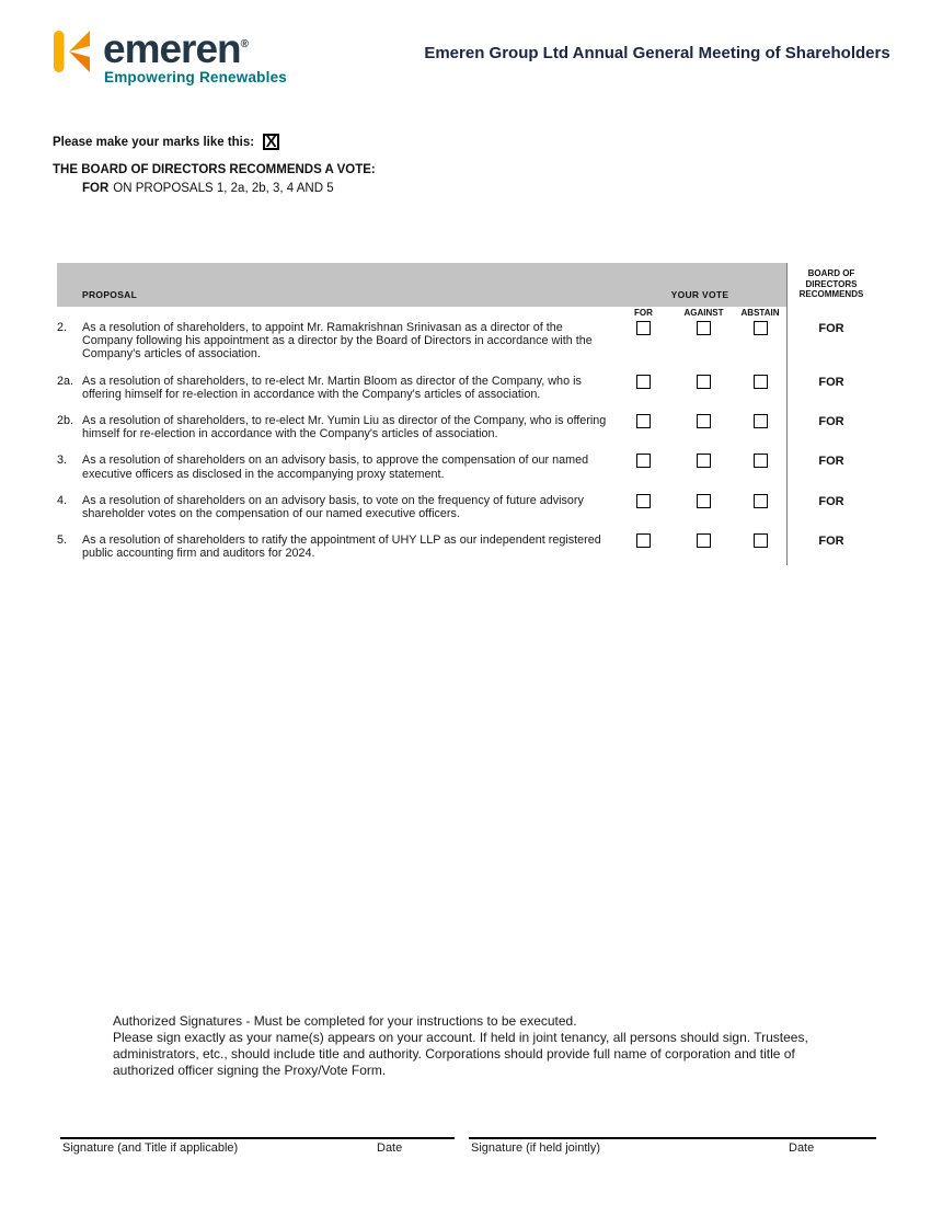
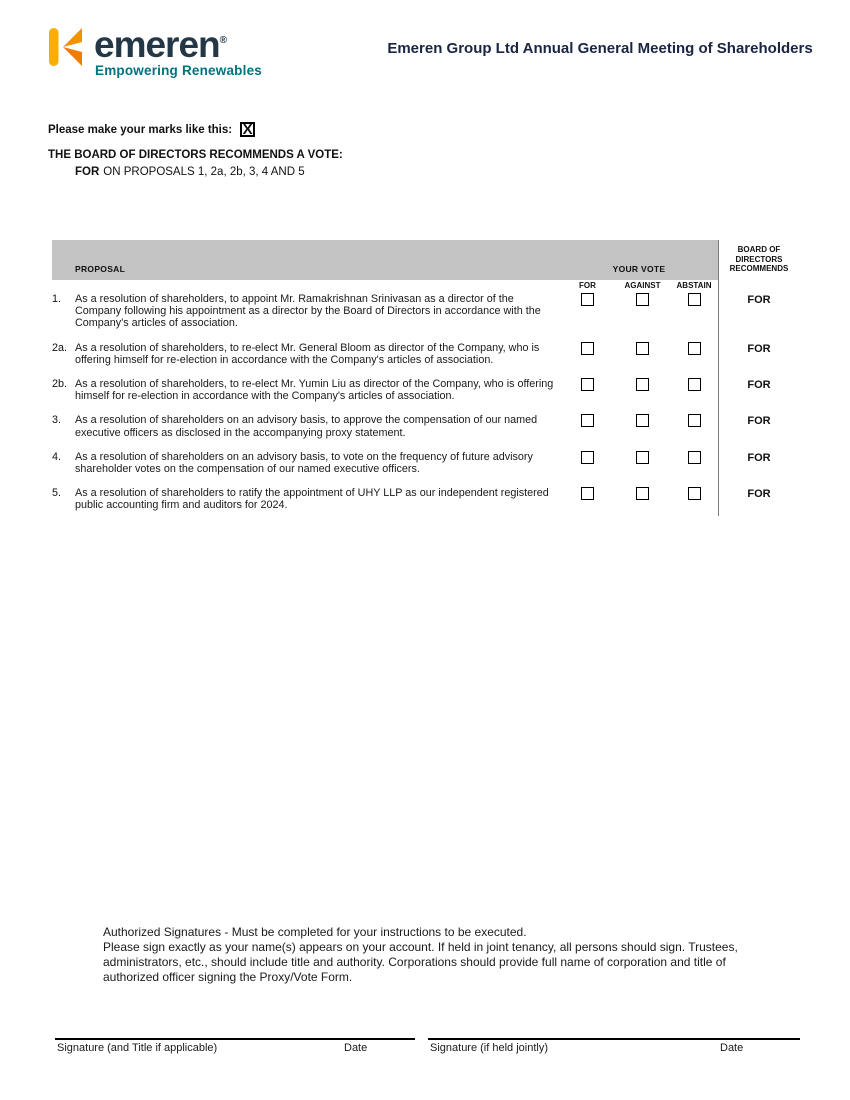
  emeren®
  Empowering Renewables
  Emeren Group Ltd Annual General Meeting of Shareholders
  Please make your marks like this:
  X
  THE BOARD OF DIRECTORS RECOMMENDS A VOTE:
  FOR ON PROPOSALS 1, 2a, 2b, 3, 4 AND 5
  PROPOSAL
  YOUR VOTE
  BOARD OF DIRECTORS RECOMMENDS
  FOR
  AGAINST
  ABSTAIN
- 2.
+ 1.
  As a resolution of shareholders, to appoint Mr. Ramakrishnan Srinivasan as a director of the Company following his appointment as a director by the Board of Directors in accordance with the Company's articles of association.
  FOR
  2a.
- As a resolution of shareholders, to re-elect Mr. Martin Bloom as director of the Company, who is offering himself for re-election in accordance with the Company's articles of association.
+ As a resolution of shareholders, to re-elect Mr. General Bloom as director of the Company, who is offering himself for re-election in accordance with the Company's articles of association.
  FOR
  2b.
  As a resolution of shareholders, to re-elect Mr. Yumin Liu as director of the Company, who is offering himself for re-election in accordance with the Company's articles of association.
  FOR
  3.
  As a resolution of shareholders on an advisory basis, to approve the compensation of our named executive officers as disclosed in the accompanying proxy statement.
  FOR
  4.
  As a resolution of shareholders on an advisory basis, to vote on the frequency of future advisory shareholder votes on the compensation of our named executive officers.
  FOR
  5.
  As a resolution of shareholders to ratify the appointment of UHY LLP as our independent registered public accounting firm and auditors for 2024.
  FOR
  Authorized Signatures - Must be completed for your instructions to be executed.
  Please sign exactly as your name(s) appears on your account. If held in joint tenancy, all persons should sign. Trustees, administrators, etc., should include title and authority. Corporations should provide full name of corporation and title of authorized officer signing the Proxy/Vote Form.
  Signature (and Title if applicable)
  Date
  Signature (if held jointly)
  Date
